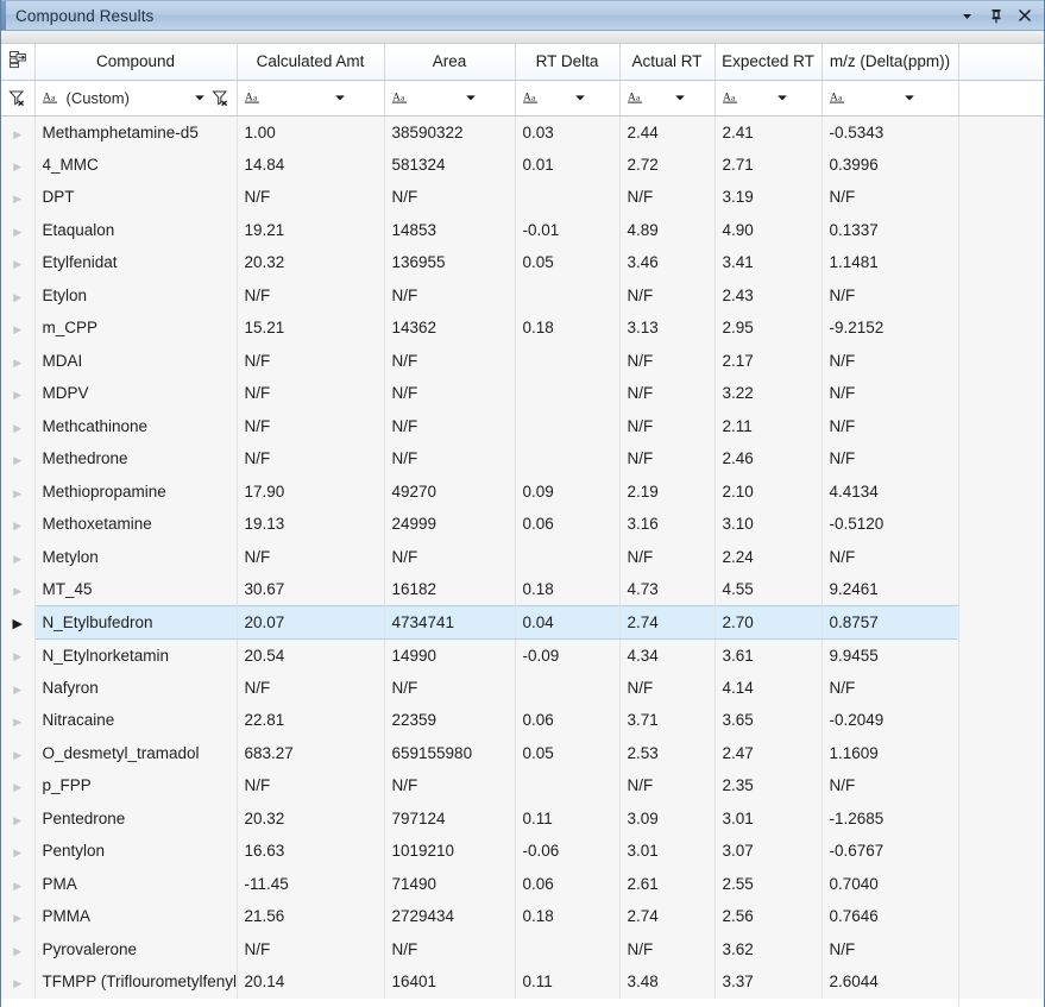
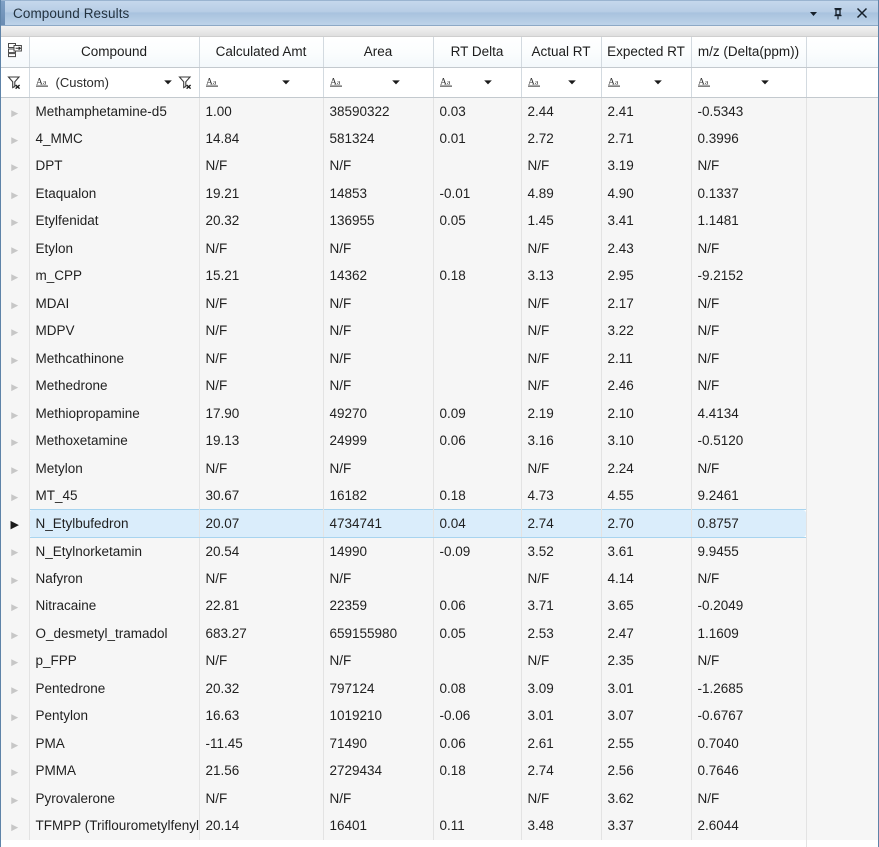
  Compound Results
  	Compound	Calculated Amt	Area	RT Delta	Actual RT	Expected RT	m/z (Delta(ppm))
  	A a (Custom)	A a	A a	A a	A a	A a	A a
  ▶	Methamphetamine-d5	1.00	38590322	0.03	2.44	2.41	-0.5343
  ▶	4_MMC	14.84	581324	0.01	2.72	2.71	0.3996
  ▶	DPT	N/F	N/F		N/F	3.19	N/F
  ▶	Etaqualon	19.21	14853	-0.01	4.89	4.90	0.1337
- ▶	Etylfenidat	20.32	136955	0.05	3.46	3.41	1.1481
+ ▶	Etylfenidat	20.32	136955	0.05	1.45	3.41	1.1481
  ▶	Etylon	N/F	N/F		N/F	2.43	N/F
  ▶	m_CPP	15.21	14362	0.18	3.13	2.95	-9.2152
  ▶	MDAI	N/F	N/F		N/F	2.17	N/F
  ▶	MDPV	N/F	N/F		N/F	3.22	N/F
  ▶	Methcathinone	N/F	N/F		N/F	2.11	N/F
  ▶	Methedrone	N/F	N/F		N/F	2.46	N/F
  ▶	Methiopropamine	17.90	49270	0.09	2.19	2.10	4.4134
  ▶	Methoxetamine	19.13	24999	0.06	3.16	3.10	-0.5120
  ▶	Metylon	N/F	N/F		N/F	2.24	N/F
  ▶	MT_45	30.67	16182	0.18	4.73	4.55	9.2461
  ▶	N_Etylbufedron	20.07	4734741	0.04	2.74	2.70	0.8757
- ▶	N_Etylnorketamin	20.54	14990	-0.09	4.34	3.61	9.9455
+ ▶	N_Etylnorketamin	20.54	14990	-0.09	3.52	3.61	9.9455
  ▶	Nafyron	N/F	N/F		N/F	4.14	N/F
  ▶	Nitracaine	22.81	22359	0.06	3.71	3.65	-0.2049
  ▶	O_desmetyl_tramadol	683.27	659155980	0.05	2.53	2.47	1.1609
  ▶	p_FPP	N/F	N/F		N/F	2.35	N/F
- ▶	Pentedrone	20.32	797124	0.11	3.09	3.01	-1.2685
+ ▶	Pentedrone	20.32	797124	0.08	3.09	3.01	-1.2685
  ▶	Pentylon	16.63	1019210	-0.06	3.01	3.07	-0.6767
  ▶	PMA	-11.45	71490	0.06	2.61	2.55	0.7040
  ▶	PMMA	21.56	2729434	0.18	2.74	2.56	0.7646
  ▶	Pyrovalerone	N/F	N/F		N/F	3.62	N/F
  ▶	TFMPP (Triflourometylfenyl	20.14	16401	0.11	3.48	3.37	2.6044
